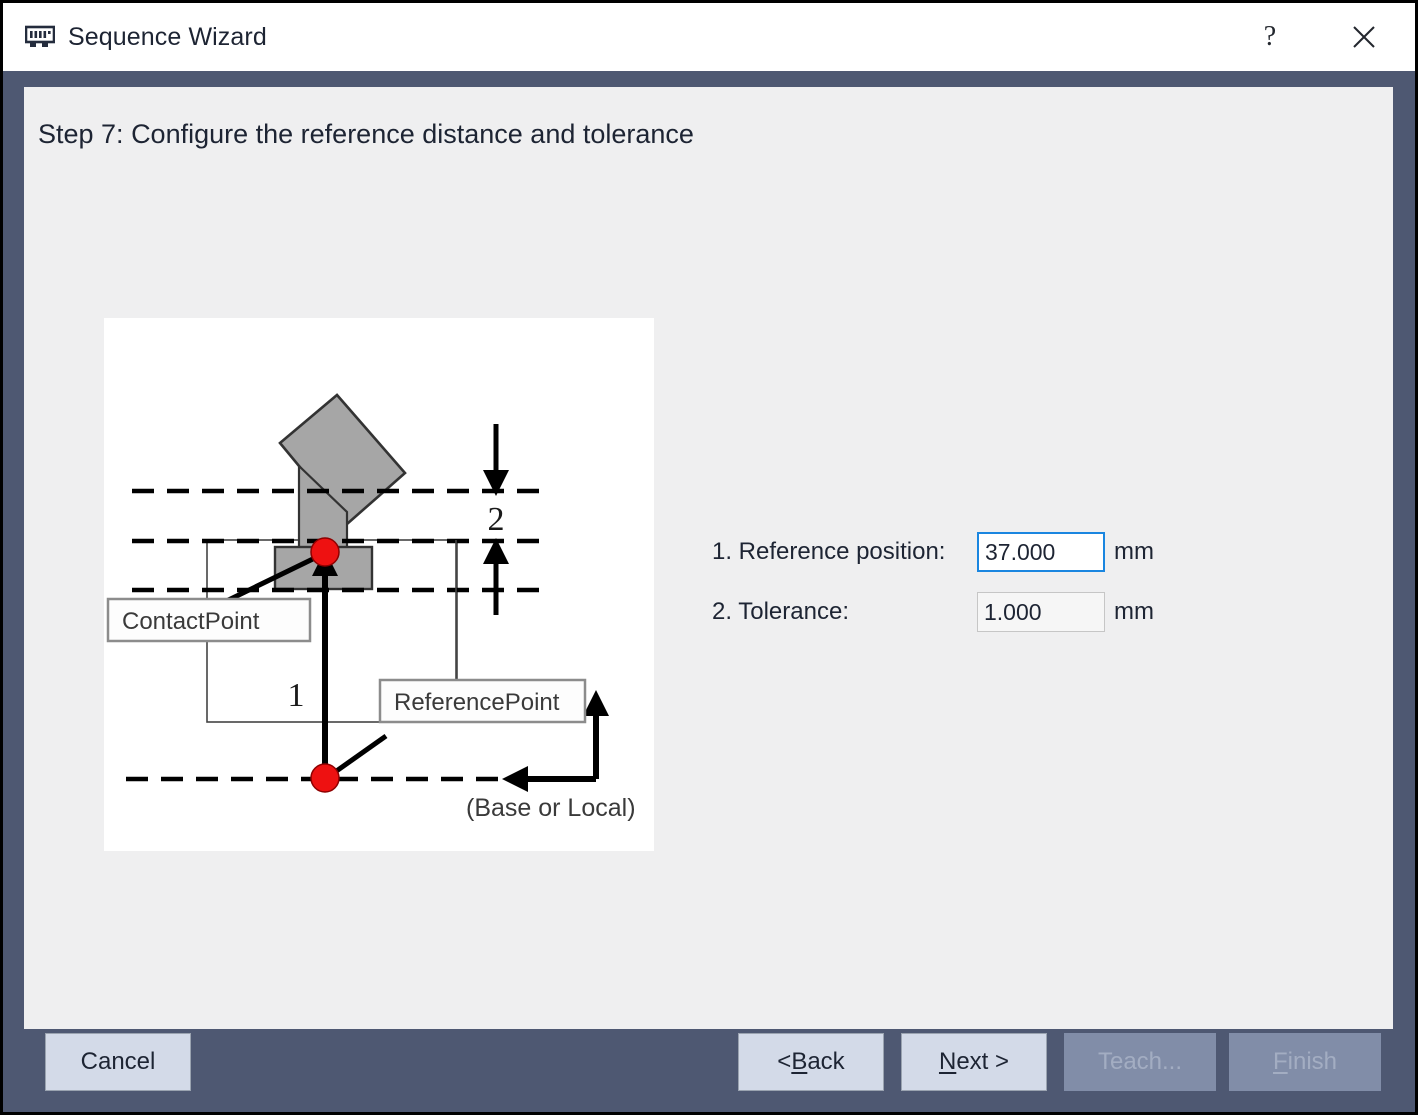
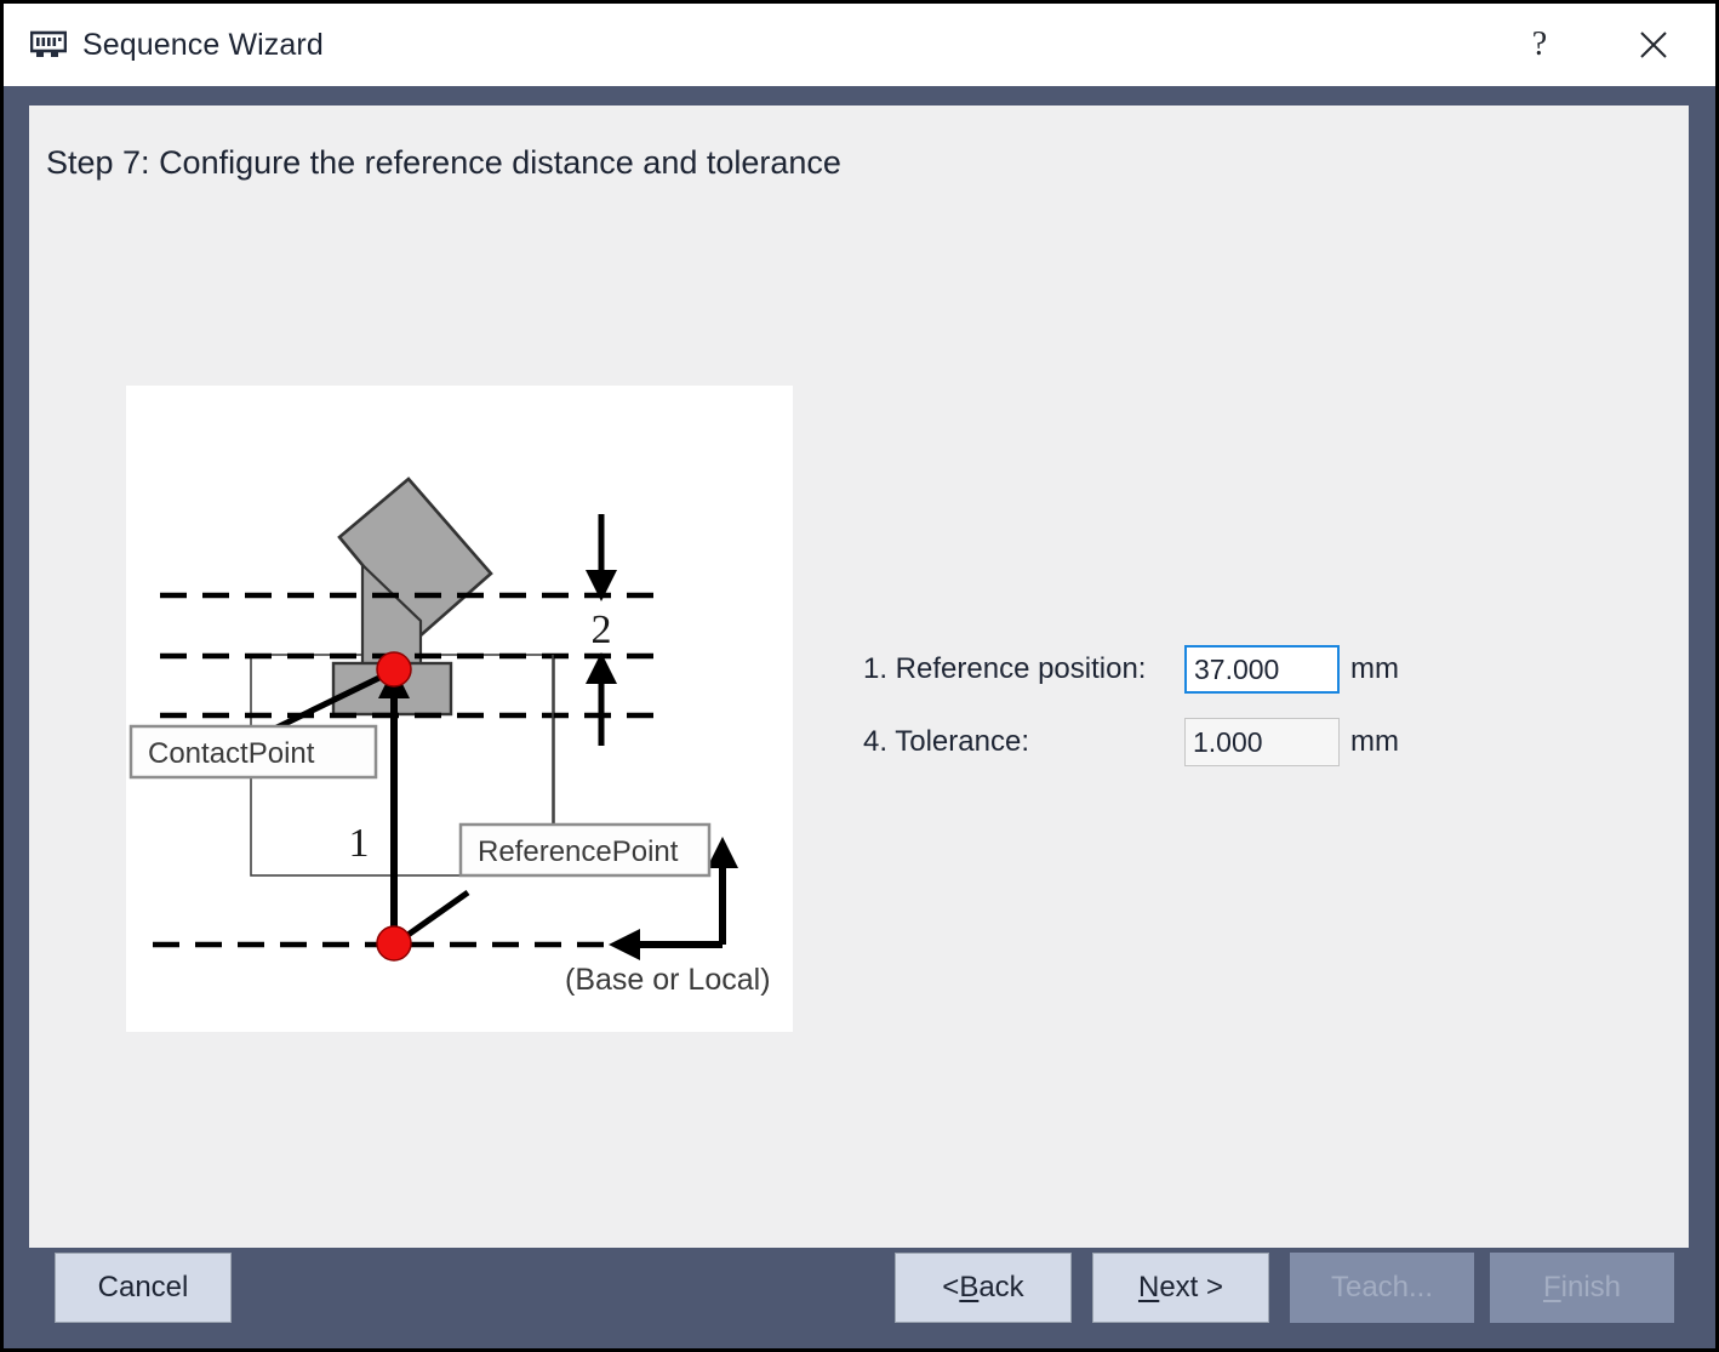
  Sequence Wizard
  ?
  Step 7: Configure the reference distance and tolerance
  2
  1
  ContactPoint
  ReferencePoint
  (Base or Local)
  1. Reference position:
  37.000
  mm
- 2. Tolerance:
+ 4. Tolerance:
  1.000
  mm
  Cancel
  <
  B
  ack
  N
  ext >
  Teach...
  F
  inish
